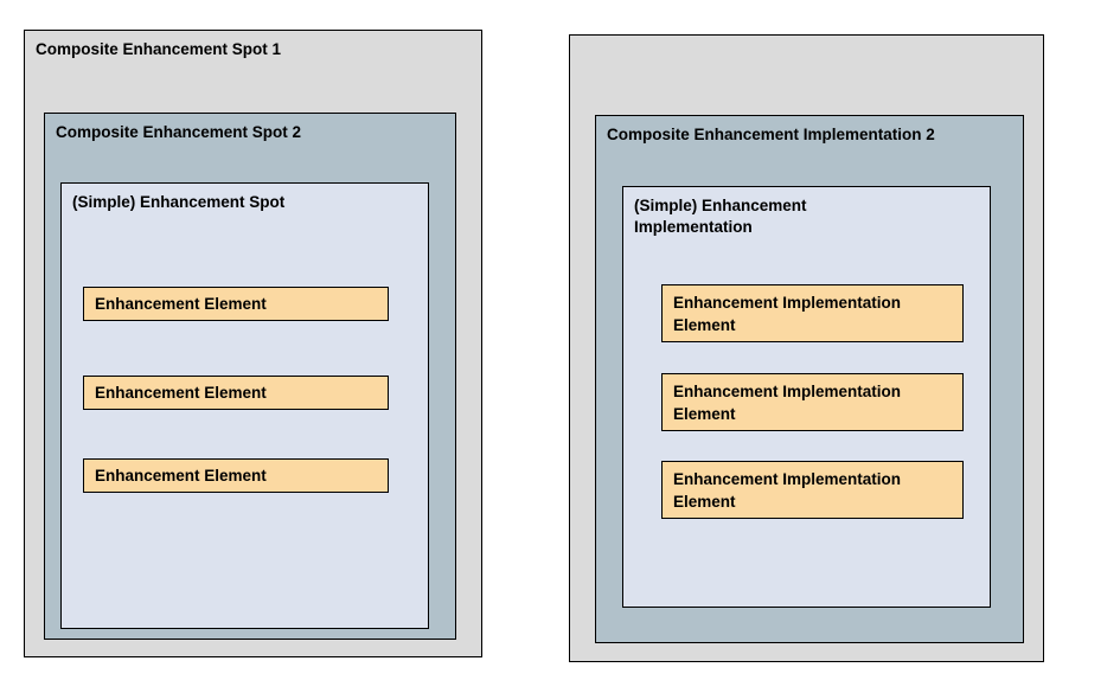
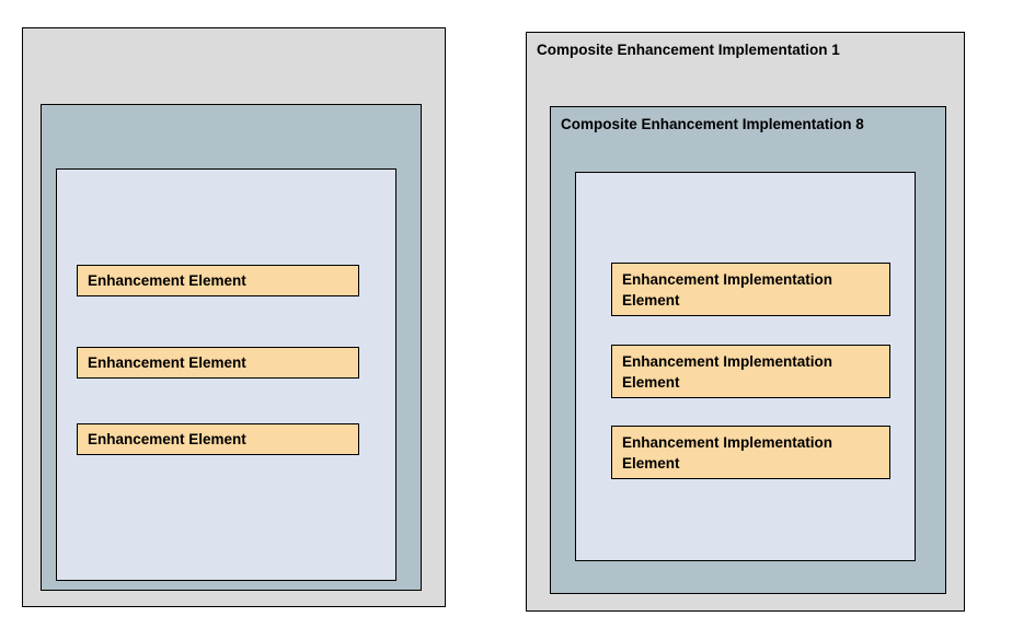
- Composite Enhancement Spot 1
- Composite Enhancement Spot 2
- (Simple) Enhancement Spot
  Enhancement Element
  Enhancement Element
  Enhancement Element
+ Composite Enhancement Implementation 1
- Composite Enhancement Implementation 2
+ Composite Enhancement Implementation 8
- (Simple) Enhancement Implementation
  Enhancement Implementation Element
  Enhancement Implementation Element
  Enhancement Implementation Element
